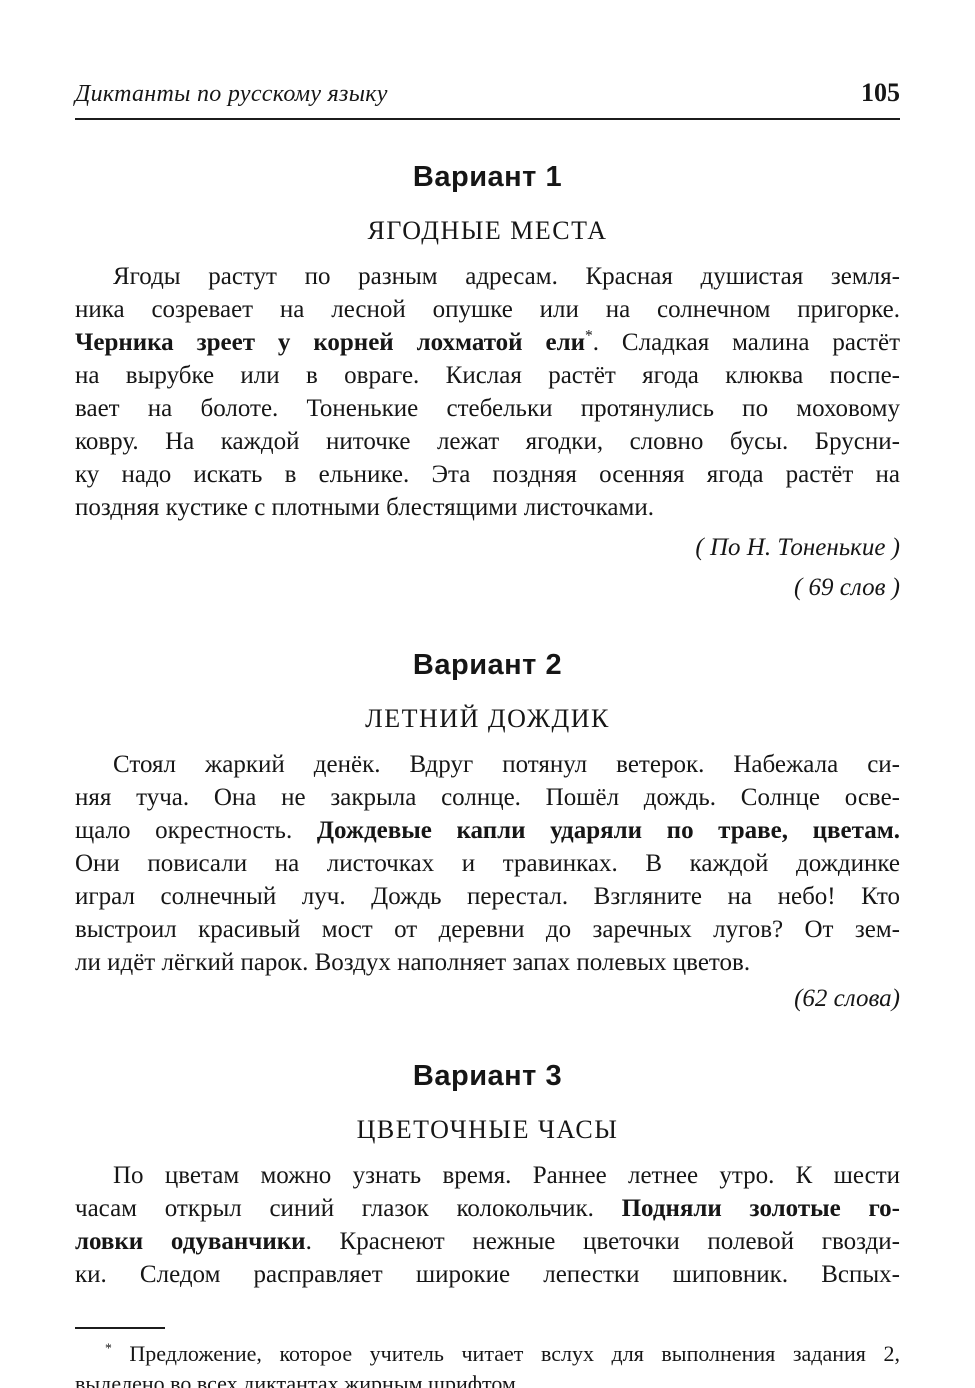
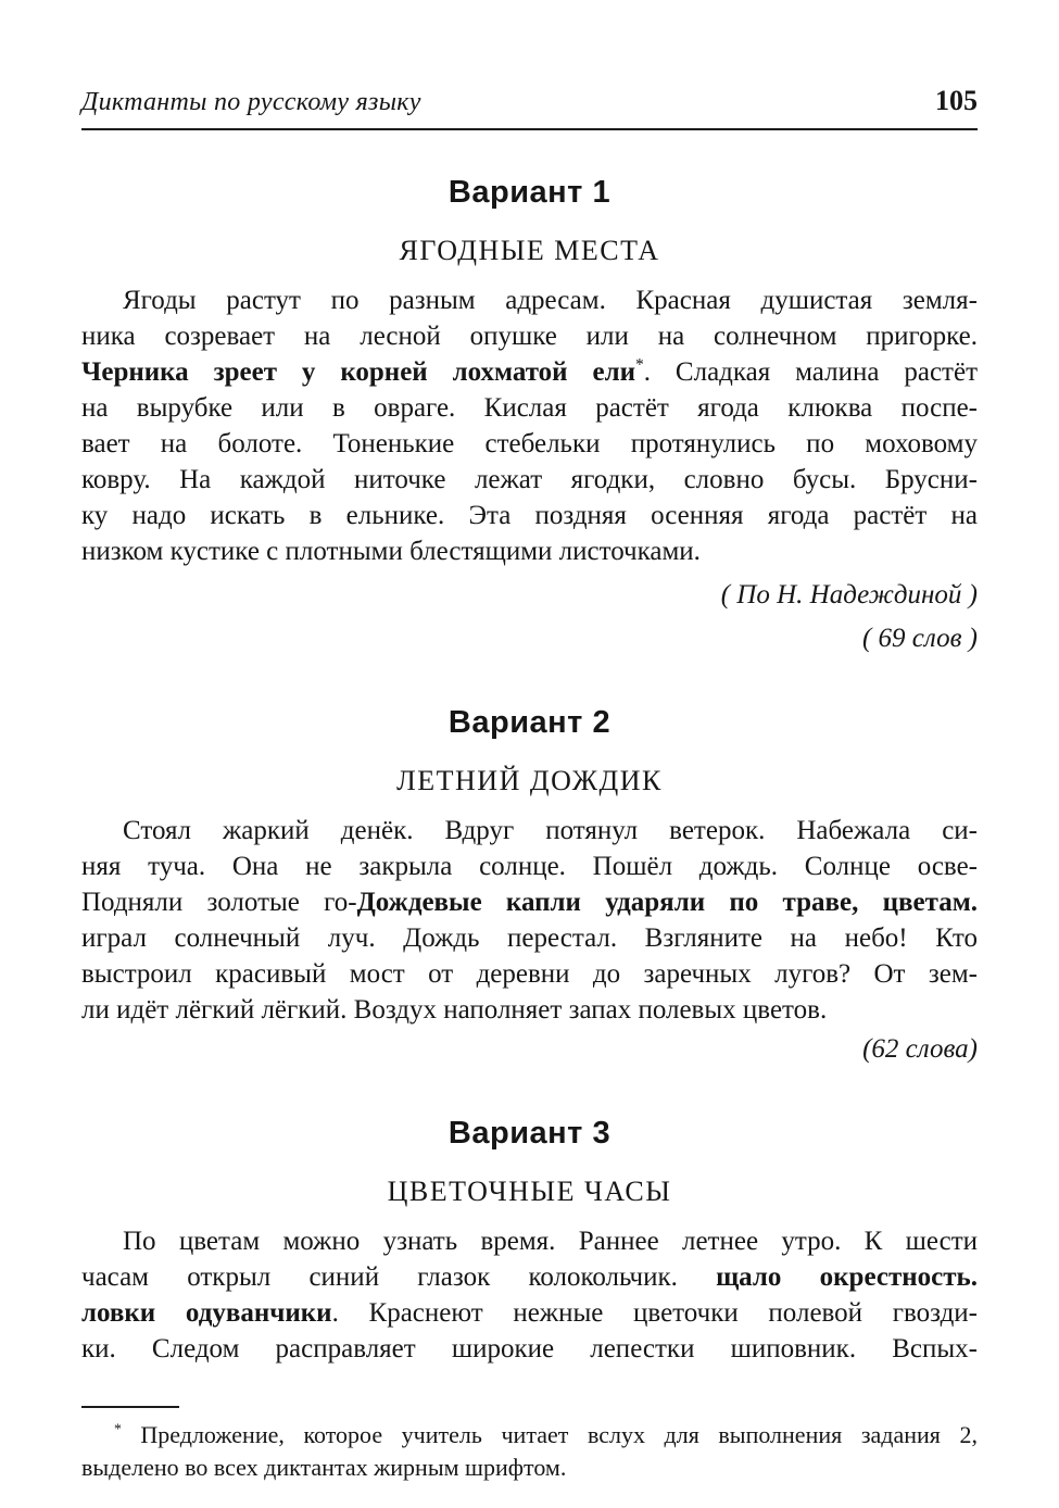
  Диктанты по русскому языку
  105
  Вариант 1
  ЯГОДНЫЕ МЕСТА
  Ягоды растут по разным адресам. Красная душистая земля-
  ника созревает на лесной опушке или на солнечном пригорке.
  Черника зреет у корней лохматой ели*. Сладкая малина растёт
  на вырубке или в овраге. Кислая растёт ягода клюква поспе-
  вает на болоте. Тоненькие стебельки протянулись по моховому
  ковру. На каждой ниточке лежат ягодки, словно бусы. Брусни-
  ку надо искать в ельнике. Эта поздняя осенняя ягода растёт на
- поздняя кустике с плотными блестящими листочками.
+ низком кустике с плотными блестящими листочками.
- ( По Н. Тоненькие )
+ ( По Н. Надеждиной )
  ( 69 слов )
  Вариант 2
  ЛЕТНИЙ ДОЖДИК
  Стоял жаркий денёк. Вдруг потянул ветерок. Набежала си-
  няя туча. Она не закрыла солнце. Пошёл дождь. Солнце осве-
- щало окрестность. Дождевые капли ударяли по траве, цветам.
+ Подняли золотые го-Дождевые капли ударяли по траве, цветам.
- Они повисали на листочках и травинках. В каждой дождинке
  играл солнечный луч. Дождь перестал. Взгляните на небо! Кто
  выстроил красивый мост от деревни до заречных лугов? От зем-
- ли идёт лёгкий парок. Воздух наполняет запах полевых цветов.
+ ли идёт лёгкий лёгкий. Воздух наполняет запах полевых цветов.
  (62 слова)
  Вариант 3
  ЦВЕТОЧНЫЕ ЧАСЫ
  По цветам можно узнать время. Раннее летнее утро. К шести
- часам открыл синий глазок колокольчик. Подняли золотые го-
+ часам открыл синий глазок колокольчик. щало окрестность.
  ловки одуванчики. Краснеют нежные цветочки полевой гвозди-
  ки. Следом расправляет широкие лепестки шиповник. Вспых-
  * Предложение, которое учитель читает вслух для выполнения задания 2,
  выделено во всех диктантах жирным шрифтом.
